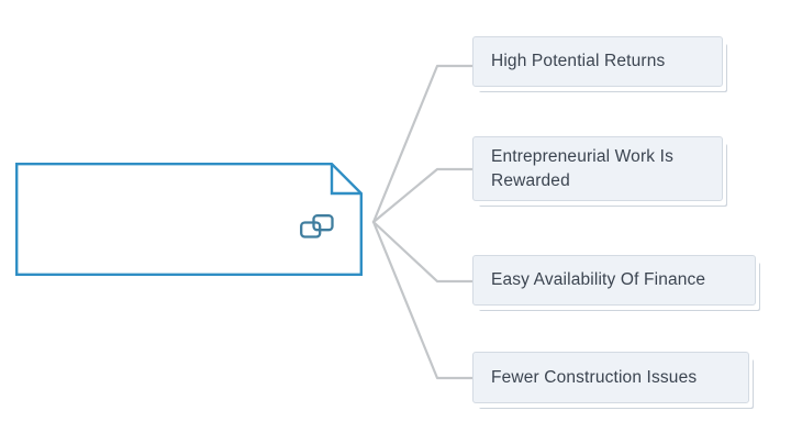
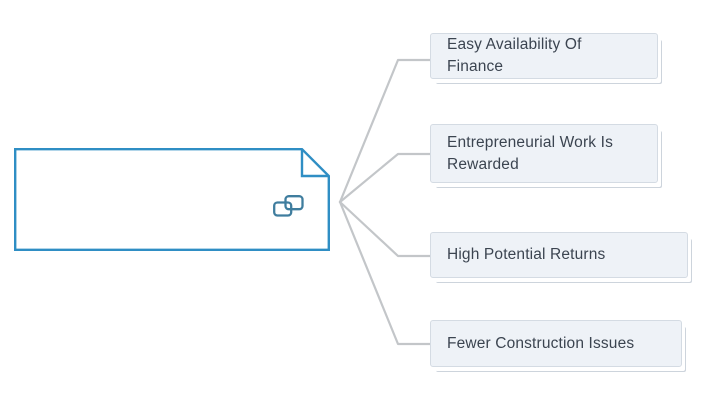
- High Potential Returns
+ Easy Availability Of Finance
  Entrepreneurial Work Is
  Rewarded
- Easy Availability Of Finance
+ High Potential Returns
  Fewer Construction Issues
